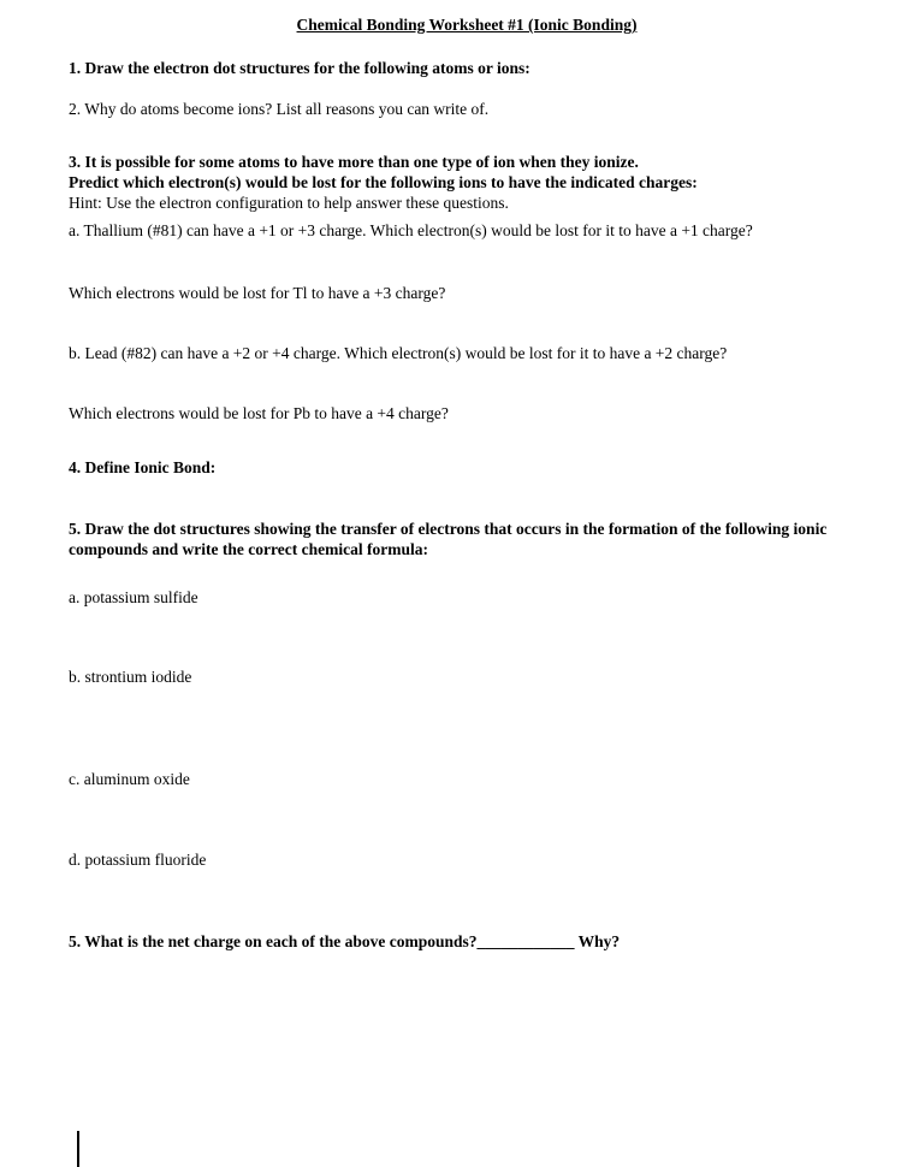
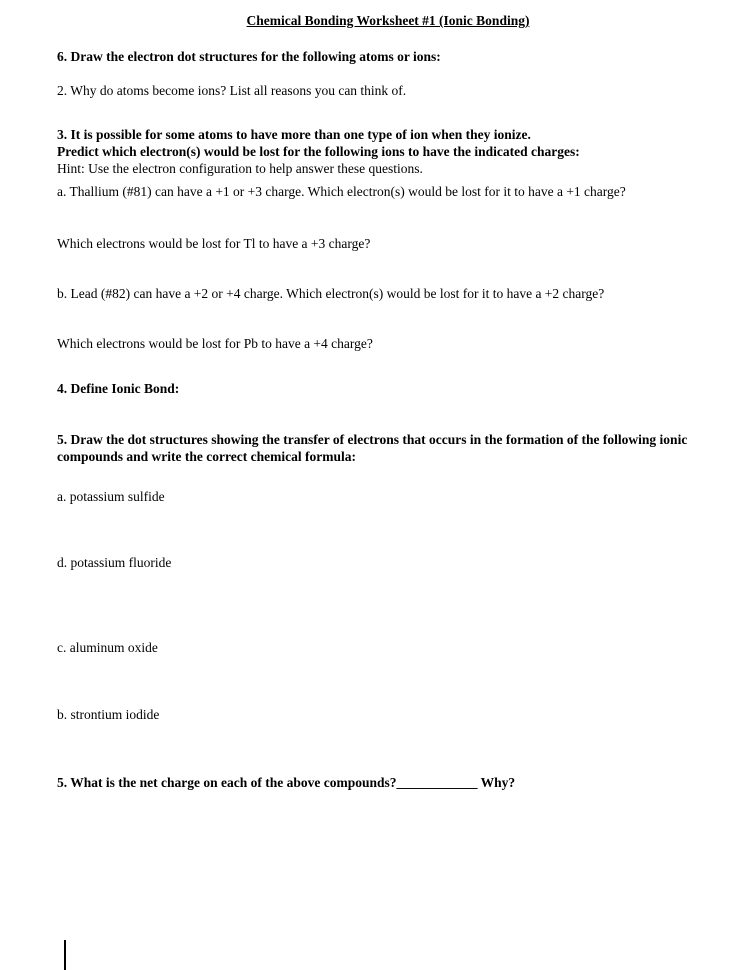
  Chemical Bonding Worksheet #1 (Ionic Bonding)
- 1. Draw the electron dot structures for the following atoms or ions:
+ 6. Draw the electron dot structures for the following atoms or ions:
- 2. Why do atoms become ions? List all reasons you can write of.
+ 2. Why do atoms become ions? List all reasons you can think of.
  3. It is possible for some atoms to have more than one type of ion when they ionize.
  Predict which electron(s) would be lost for the following ions to have the indicated charges:
  Hint: Use the electron configuration to help answer these questions.
  a. Thallium (#81) can have a +1 or +3 charge. Which electron(s) would be lost for it to have a +1 charge?
  Which electrons would be lost for Tl to have a +3 charge?
  b. Lead (#82) can have a +2 or +4 charge. Which electron(s) would be lost for it to have a +2 charge?
  Which electrons would be lost for Pb to have a +4 charge?
  4. Define Ionic Bond:
  5. Draw the dot structures showing the transfer of electrons that occurs in the formation of the following ionic compounds and write the correct chemical formula:
  a. potassium sulfide
- b. strontium iodide
+ d. potassium fluoride
  c. aluminum oxide
- d. potassium fluoride
+ b. strontium iodide
  5. What is the net charge on each of the above compounds?____________ Why?
